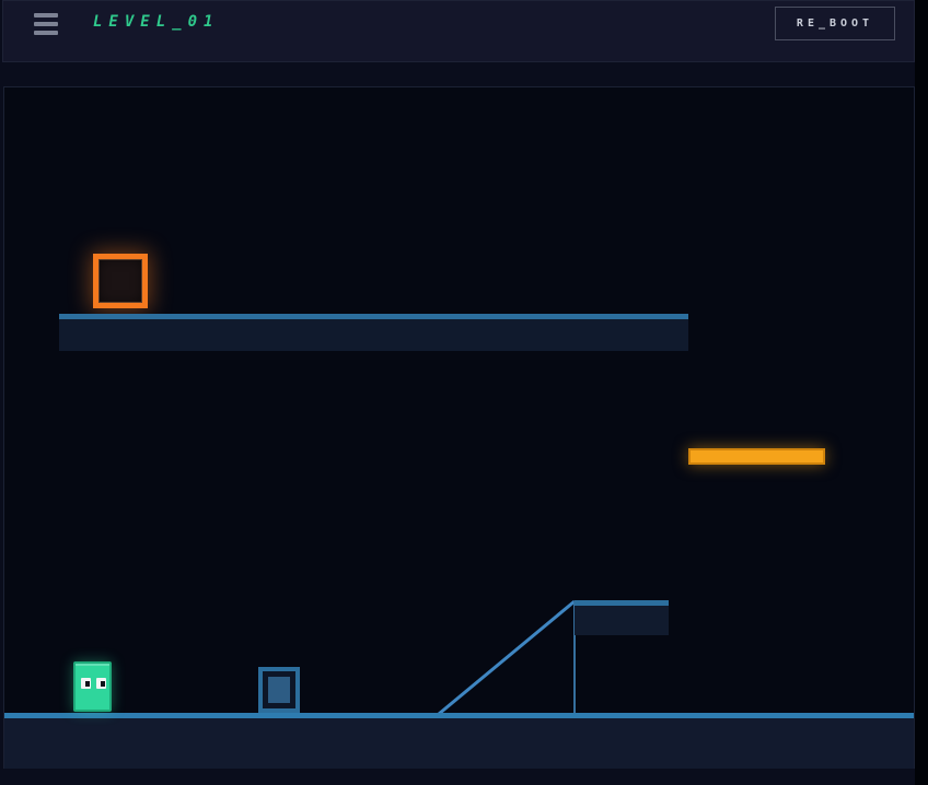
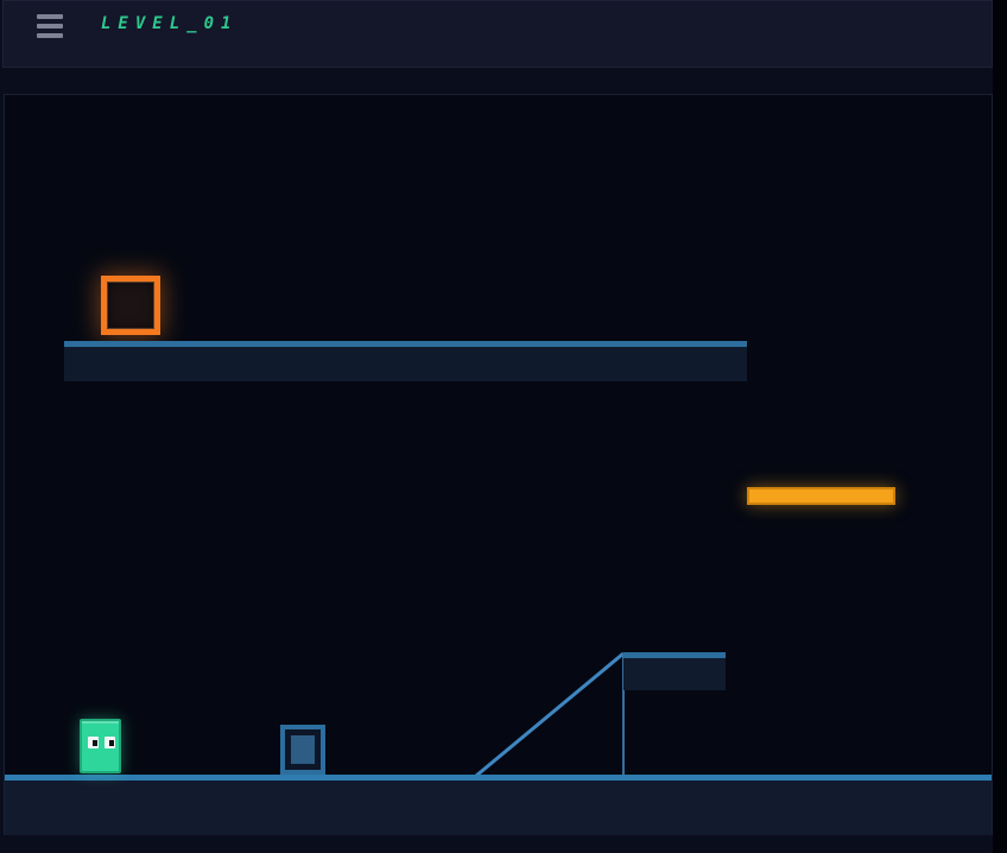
  LEVEL_01
- RE_BOOT
